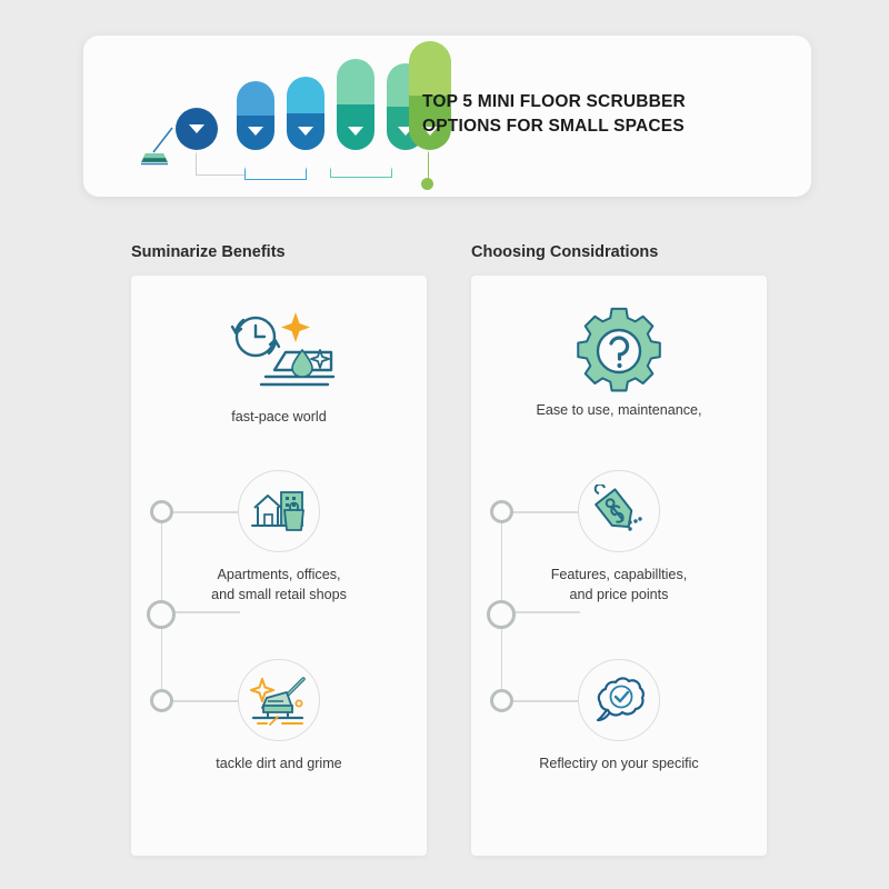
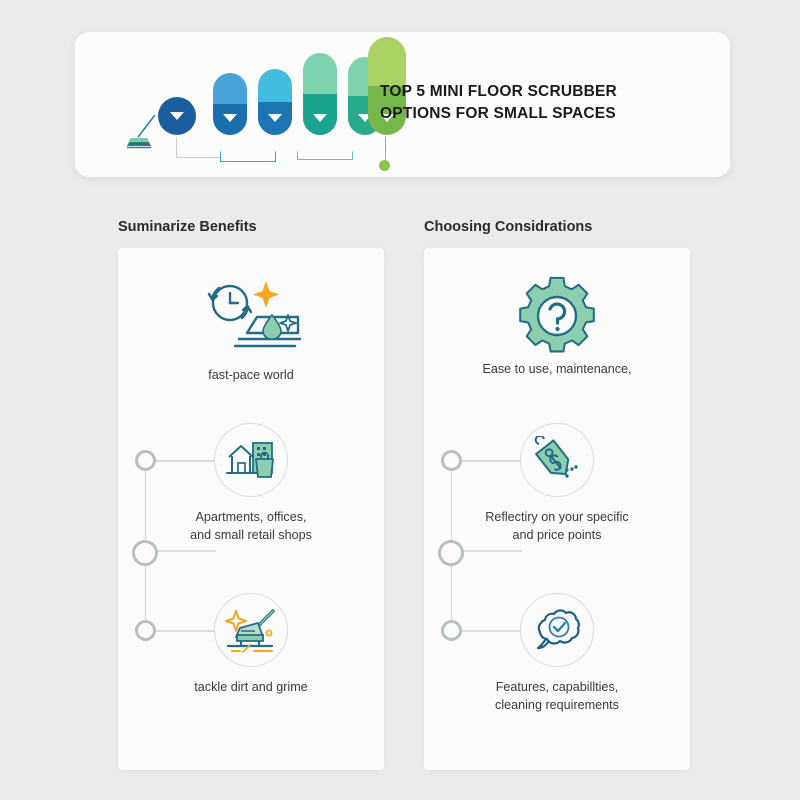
  TOP 5 MINI FLOOR SCRUBBER
  OPTIONS FOR SMALL SPACES
  Suminarize Benefits
  Choosing Considrations
  fast-pace world
  Apartments, offices,
  and small retail shops
  tackle dirt and grime
  Ease to use, maintenance,
- Features, capabillties,
+ Reflectiry on your specific
  and price points
- Reflectiry on your specific
+ Features, capabillties,
+ cleaning requirements
